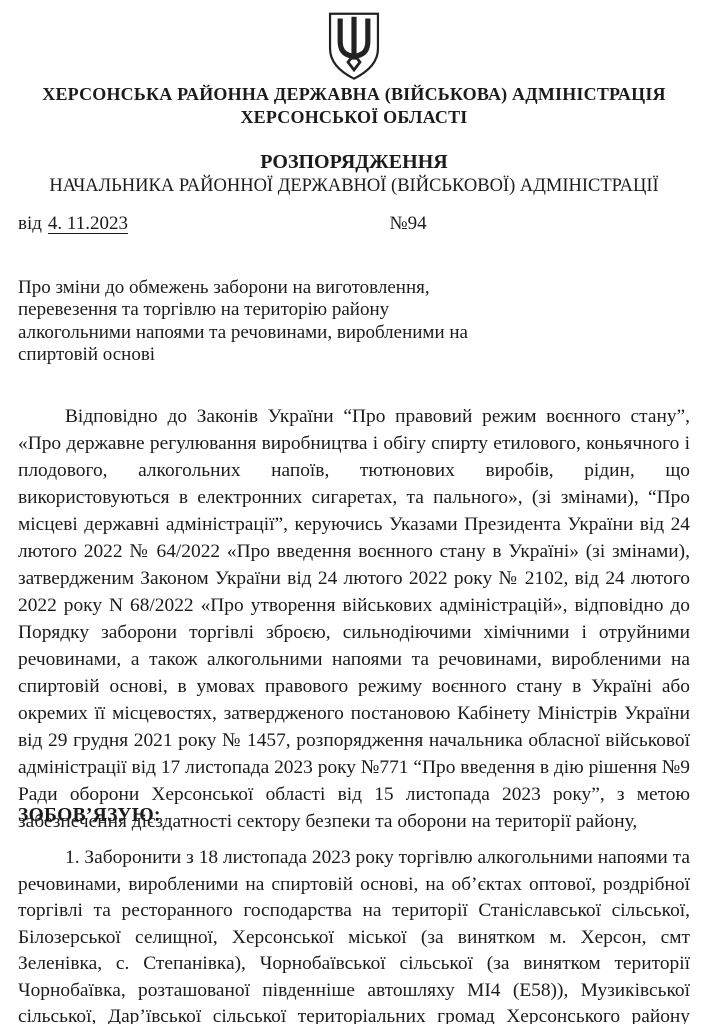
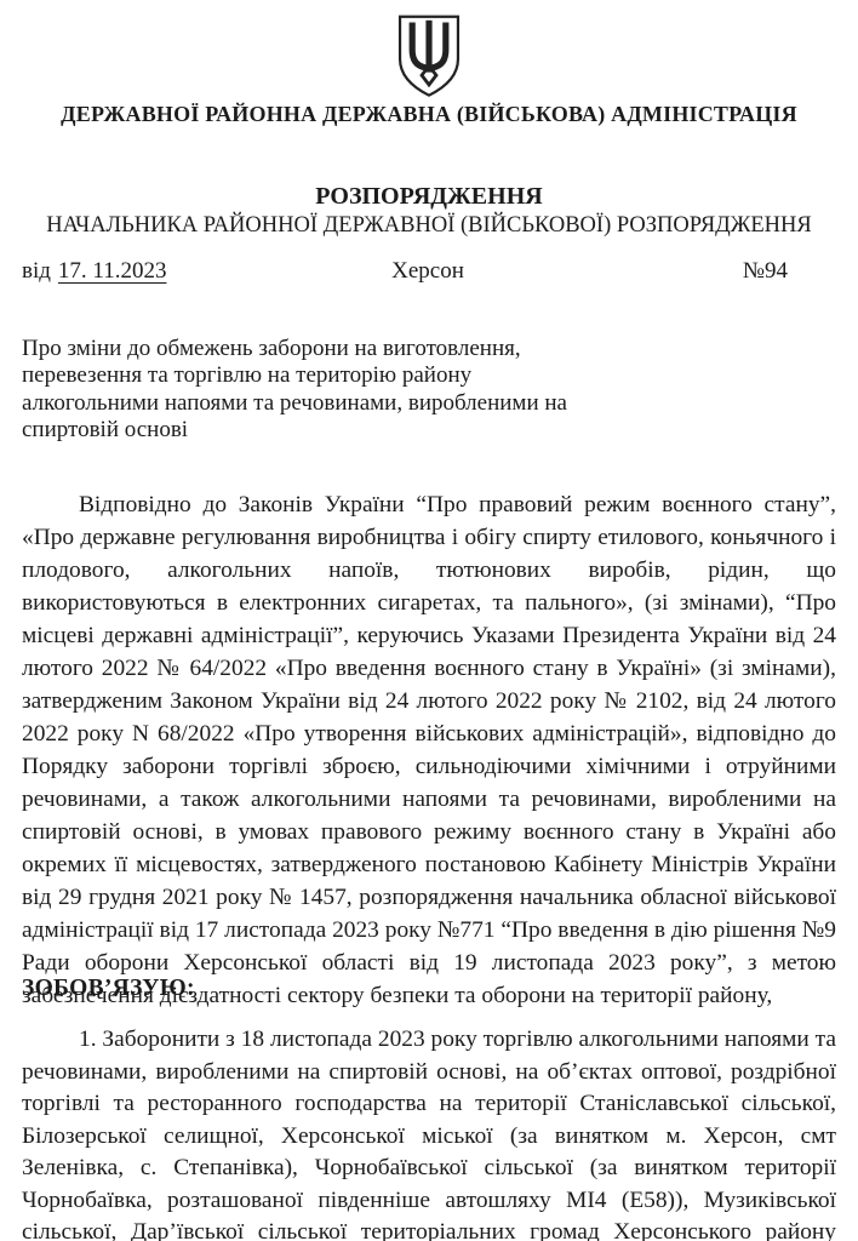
- ХЕРСОНСЬКА РАЙОННА ДЕРЖАВНА (ВІЙСЬКОВА) АДМІНІСТРАЦІЯ
+ ДЕРЖАВНОЇ РАЙОННА ДЕРЖАВНА (ВІЙСЬКОВА) АДМІНІСТРАЦІЯ
- ХЕРСОНСЬКОЇ ОБЛАСТІ
  РОЗПОРЯДЖЕННЯ
- НАЧАЛЬНИКА РАЙОННОЇ ДЕРЖАВНОЇ (ВІЙСЬКОВОЇ) АДМІНІСТРАЦІЇ
+ НАЧАЛЬНИКА РАЙОННОЇ ДЕРЖАВНОЇ (ВІЙСЬКОВОЇ) РОЗПОРЯДЖЕННЯ
- від 4. 11.2023
+ від 17. 11.2023
+ Херсон
  №94
  Про зміни до обмежень заборони на виготовлення, перевезення та торгівлю на територію району алкогольними напоями та речовинами, виробленими на спиртовій основі
- Відповідно до Законів України “Про правовий режим воєнного стану”, «Про державне регулювання виробництва і обігу спирту етилового, коньячного і плодового, алкогольних напоїв, тютюнових виробів, рідин, що використовуються в електронних сигаретах, та пального», (зі змінами), “Про місцеві державні адміністрації”, керуючись Указами Президента України від 24 лютого 2022 № 64/2022 «Про введення воєнного стану в Україні» (зі змінами), затвердженим Законом України від 24 лютого 2022 року № 2102, від 24 лютого 2022 року N 68/2022 «Про утворення військових адміністрацій», відповідно до Порядку заборони торгівлі зброєю, сильнодіючими хімічними і отруйними речовинами, а також алкогольними напоями та речовинами, виробленими на спиртовій основі, в умовах правового режиму воєнного стану в Україні або окремих її місцевостях, затвердженого постановою Кабінету Міністрів України від 29 грудня 2021 року № 1457, розпорядження начальника обласної військової адміністрації від 17 листопада 2023 року №771 “Про введення в дію рішення №9 Ради оборони Херсонської області від 15 листопада 2023 року”, з метою забезпечення дієздатності сектору безпеки та оборони на території району,
+ Відповідно до Законів України “Про правовий режим воєнного стану”, «Про державне регулювання виробництва і обігу спирту етилового, коньячного і плодового, алкогольних напоїв, тютюнових виробів, рідин, що використовуються в електронних сигаретах, та пального», (зі змінами), “Про місцеві державні адміністрації”, керуючись Указами Президента України від 24 лютого 2022 № 64/2022 «Про введення воєнного стану в Україні» (зі змінами), затвердженим Законом України від 24 лютого 2022 року № 2102, від 24 лютого 2022 року N 68/2022 «Про утворення військових адміністрацій», відповідно до Порядку заборони торгівлі зброєю, сильнодіючими хімічними і отруйними речовинами, а також алкогольними напоями та речовинами, виробленими на спиртовій основі, в умовах правового режиму воєнного стану в Україні або окремих її місцевостях, затвердженого постановою Кабінету Міністрів України від 29 грудня 2021 року № 1457, розпорядження начальника обласної військової адміністрації від 17 листопада 2023 року №771 “Про введення в дію рішення №9 Ради оборони Херсонської області від 19 листопада 2023 року”, з метою забезпечення дієздатності сектору безпеки та оборони на території району,
  ЗОБОВ’ЯЗУЮ:
  1. Заборонити з 18 листопада 2023 року торгівлю алкогольними напоями та речовинами, виробленими на спиртовій основі, на об’єктах оптової, роздрібної торгівлі та ресторанного господарства на території Станіславської сільської, Білозерської селищної, Херсонської міської (за винятком м. Херсон, смт Зеленівка, с. Степанівка), Чорнобаївської сільської (за винятком території Чорнобаївка, розташованої південніше автошляху МІ4 (Е58)), Музиківської сільської, Дар’ївської сільської територіальних громад Херсонського району
